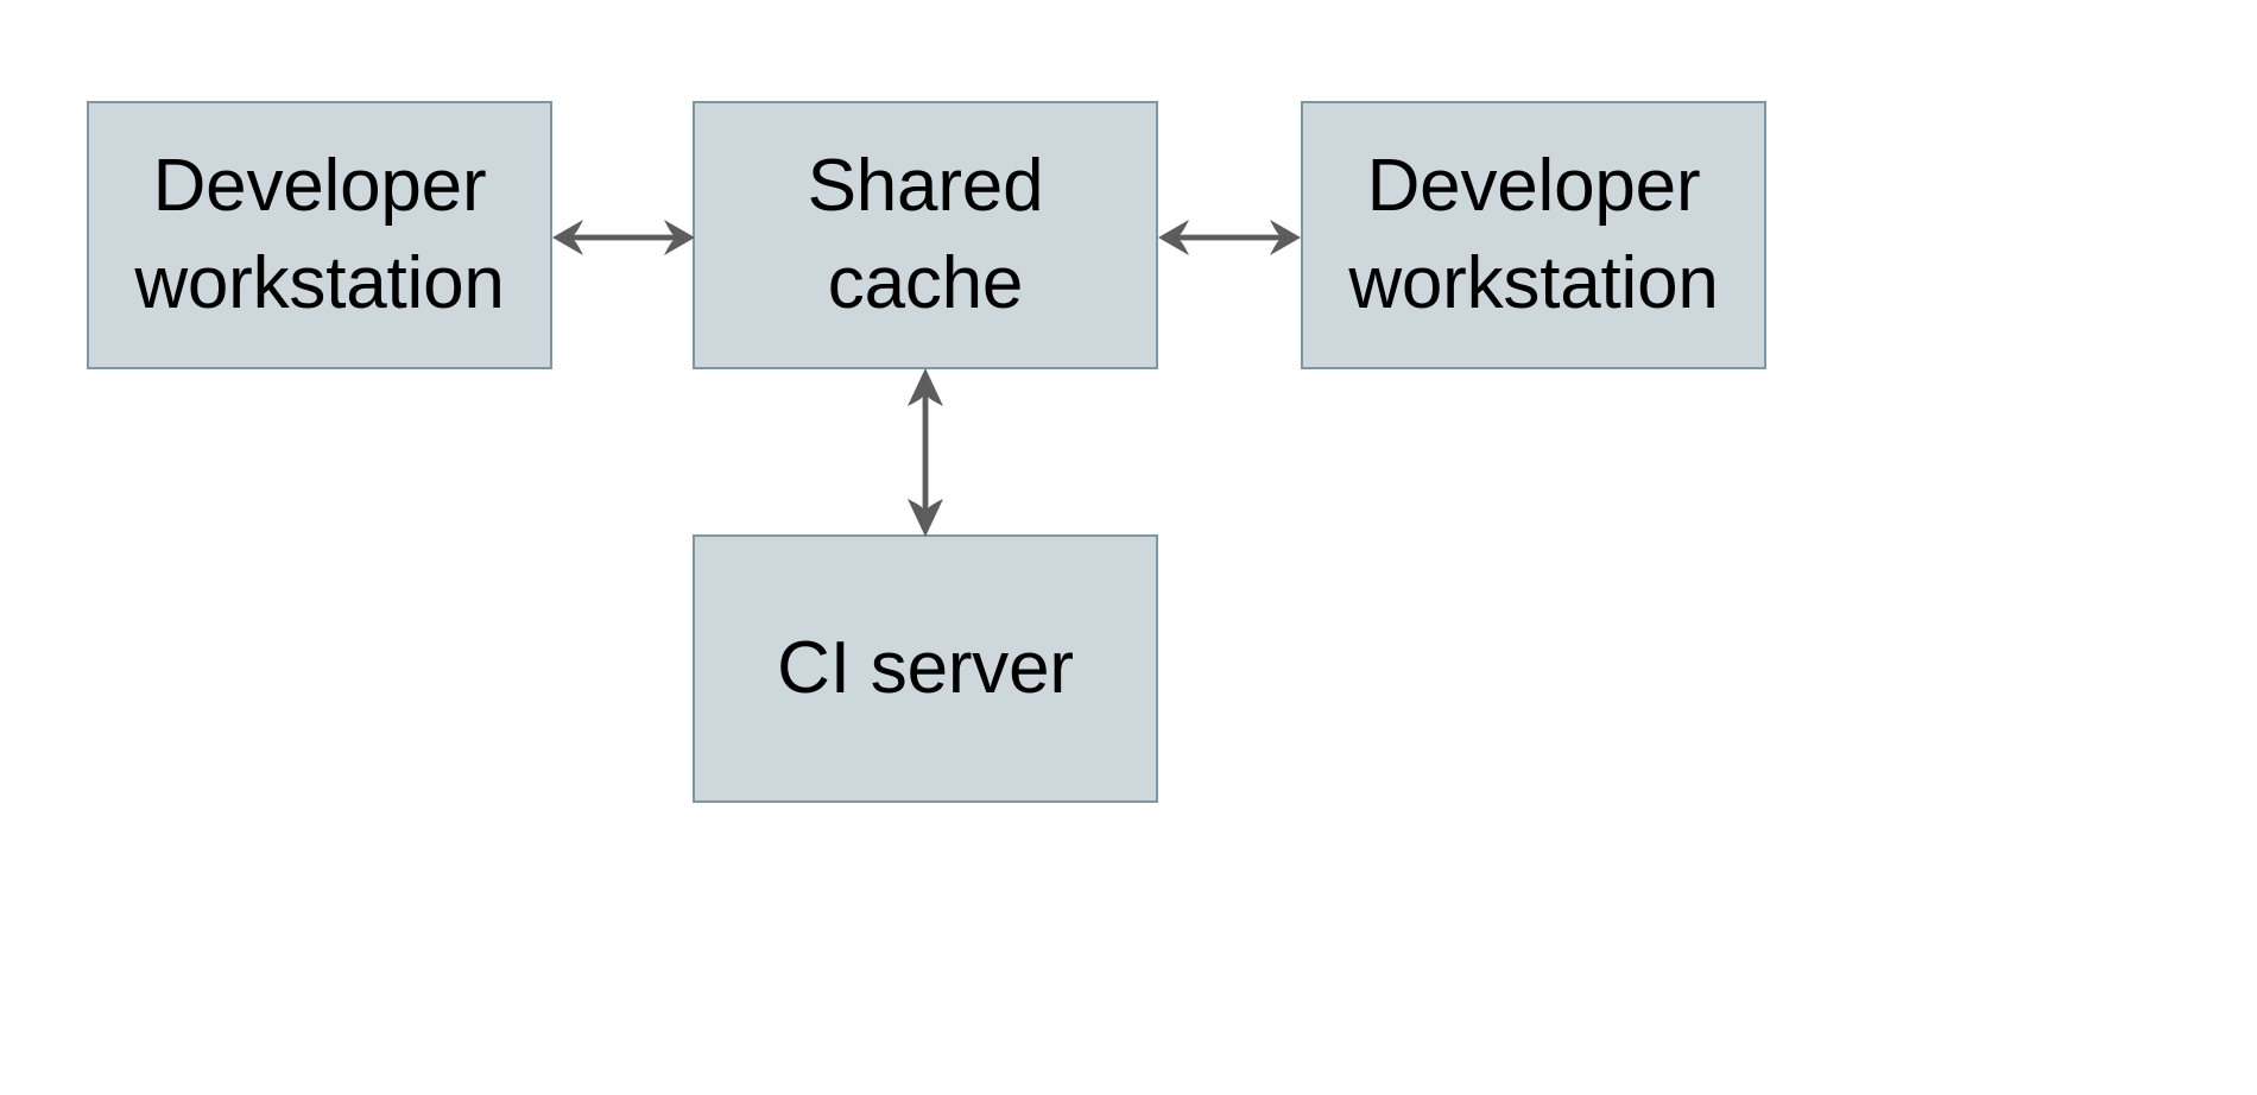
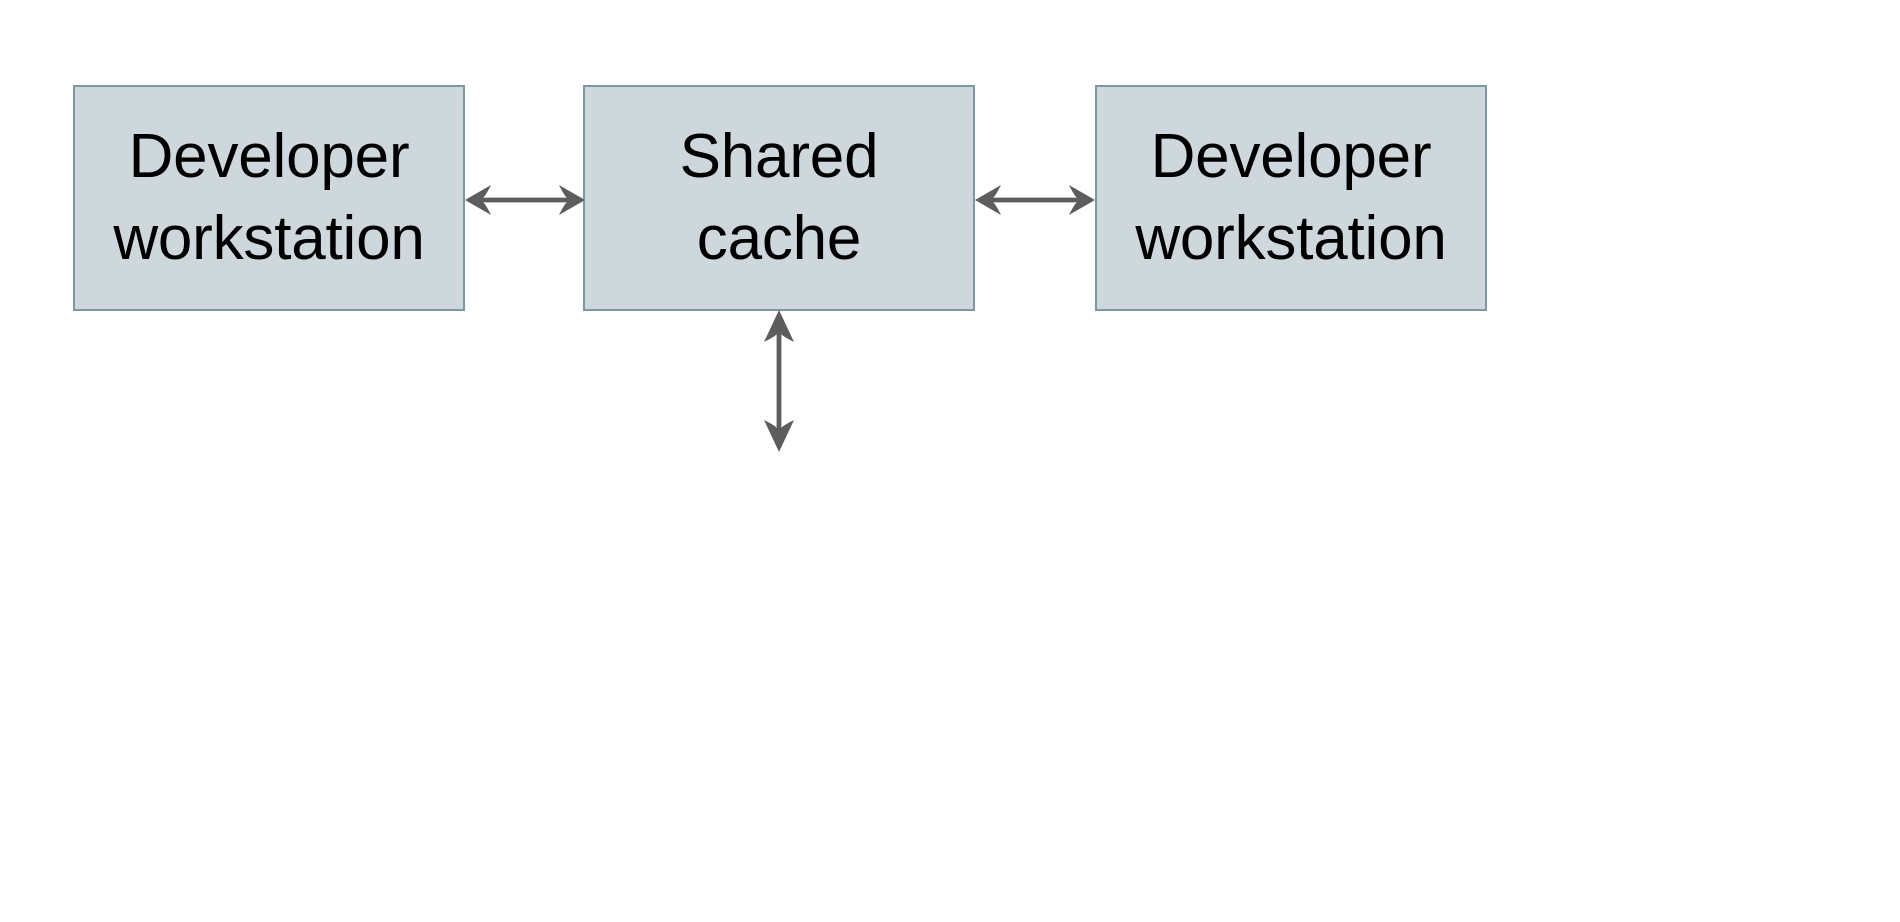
  Developer
  workstation
  Shared
  cache
  Developer
  workstation
- CI server
